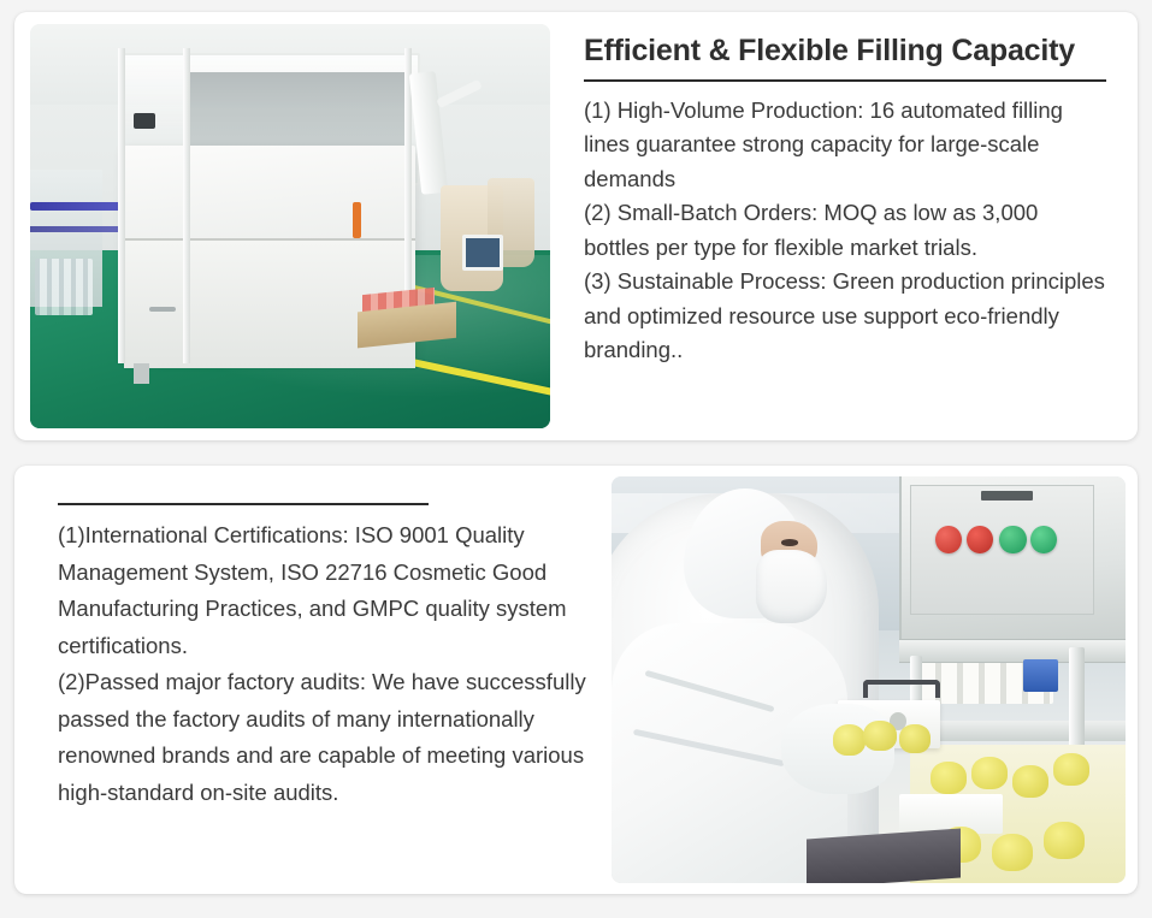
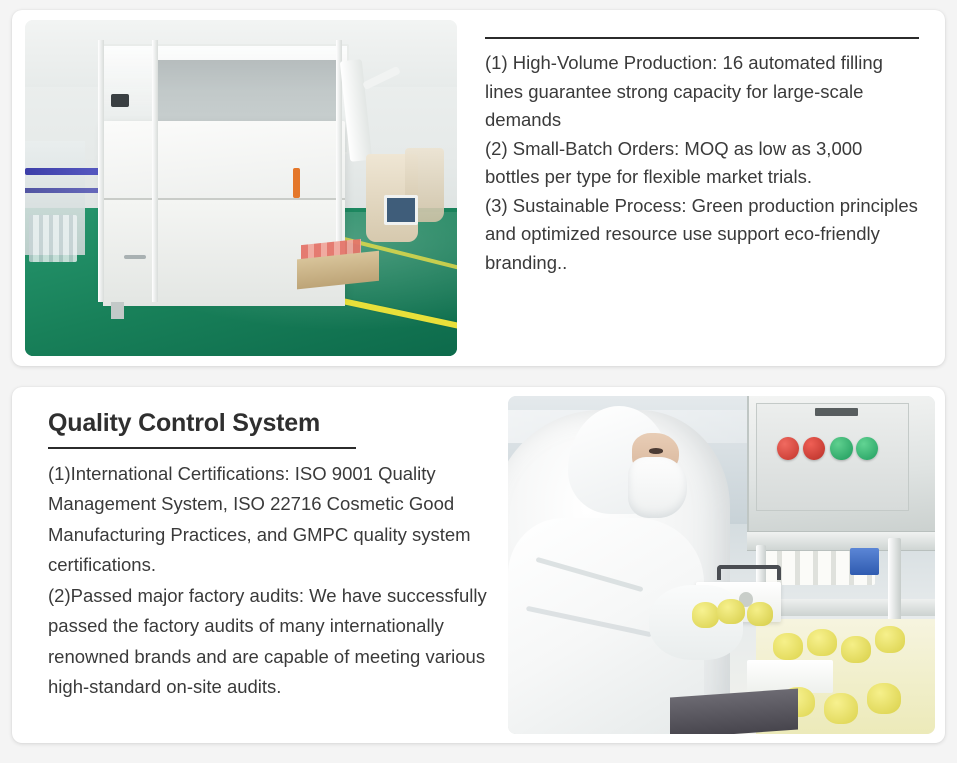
- Efficient & Flexible Filling Capacity
  (1) High-Volume Production: 16 automated filling lines guarantee strong capacity for large-scale demands
  (2) Small-Batch Orders: MOQ as low as 3,000 bottles per type for flexible market trials.
  (3) Sustainable Process: Green production principles and optimized resource use support eco-friendly branding..
+ Quality Control System
  (1)International Certifications: ISO 9001 Quality Management System, ISO 22716 Cosmetic Good Manufacturing Practices, and GMPC quality system certifications.
  (2)Passed major factory audits: We have successfully passed the factory audits of many internationally renowned brands and are capable of meeting various high-standard on-site audits.
